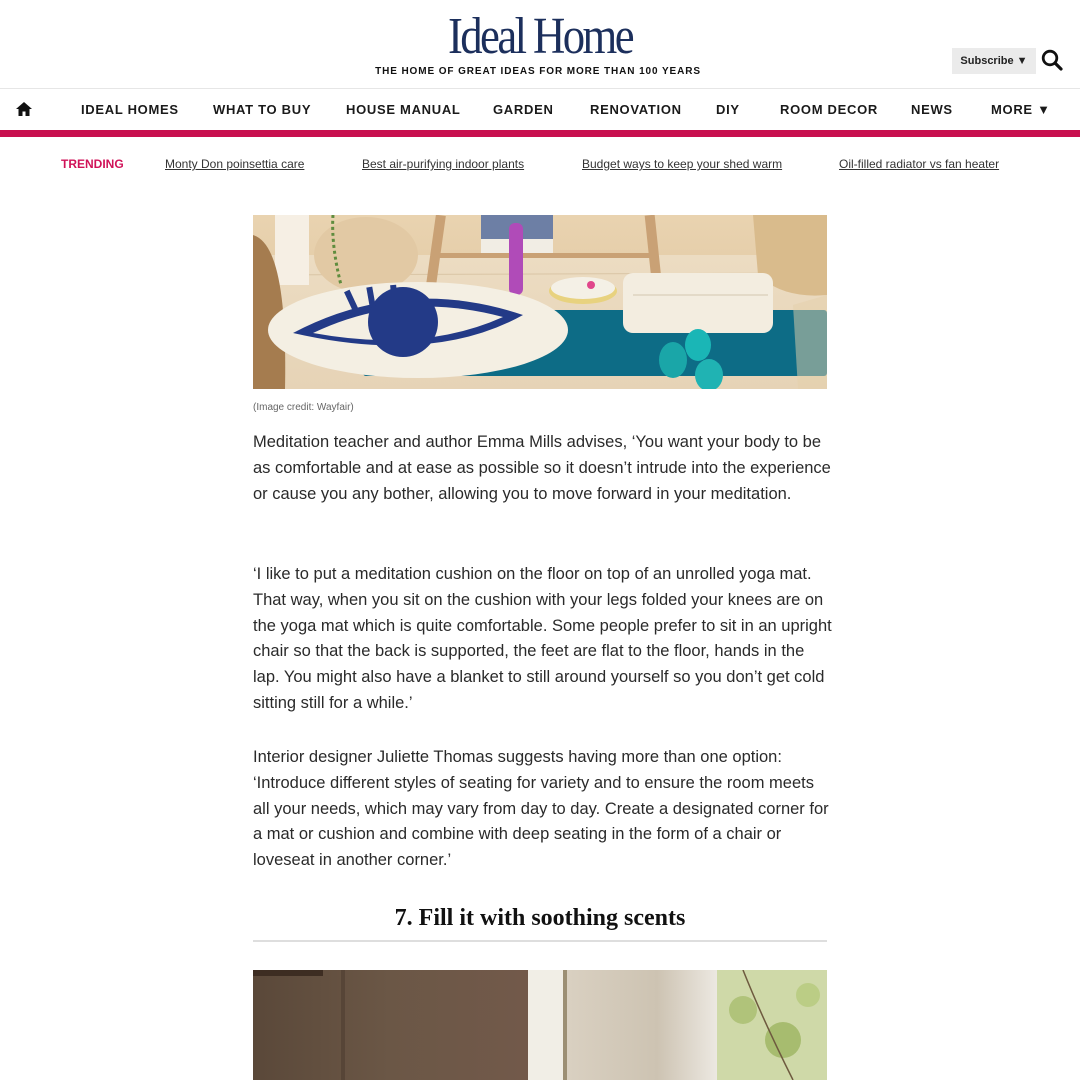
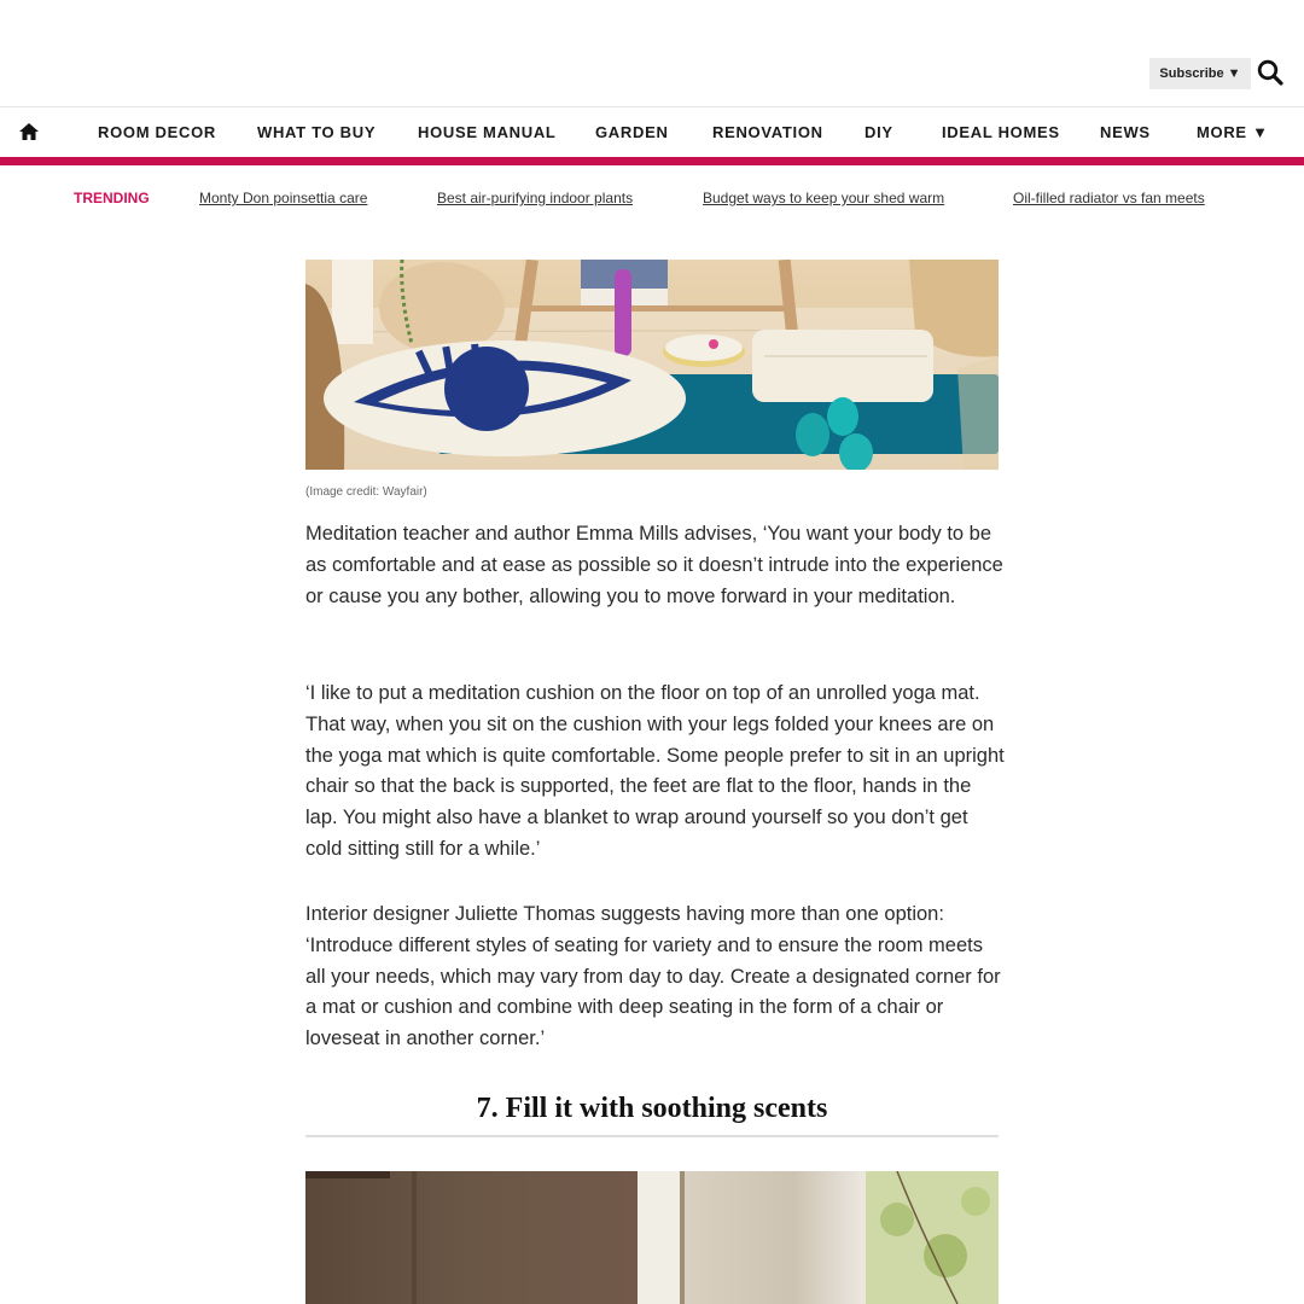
- Ideal Home
- THE HOME OF GREAT IDEAS FOR MORE THAN 100 YEARS
  Subscribe ▼
- IDEAL HOMES
+ ROOM DECOR
  WHAT TO BUY
  HOUSE MANUAL
  GARDEN
  RENOVATION
  DIY
- ROOM DECOR
+ IDEAL HOMES
  NEWS
  MORE ▼
  TRENDING
  Monty Don poinsettia care
  Best air-purifying indoor plants
  Budget ways to keep your shed warm
- Oil-filled radiator vs fan heater
+ Oil-filled radiator vs fan meets
  (Image credit: Wayfair)
  Meditation teacher and author Emma Mills advises, ‘You want your body to be as comfortable and at ease as possible so it doesn’t intrude into the experience or cause you any bother, allowing you to move forward in your meditation.
- ‘I like to put a meditation cushion on the floor on top of an unrolled yoga mat. That way, when you sit on the cushion with your legs folded your knees are on the yoga mat which is quite comfortable. Some people prefer to sit in an upright chair so that the back is supported, the feet are flat to the floor, hands in the lap. You might also have a blanket to still around yourself so you don’t get cold sitting still for a while.’
+ ‘I like to put a meditation cushion on the floor on top of an unrolled yoga mat. That way, when you sit on the cushion with your legs folded your knees are on the yoga mat which is quite comfortable. Some people prefer to sit in an upright chair so that the back is supported, the feet are flat to the floor, hands in the lap. You might also have a blanket to wrap around yourself so you don’t get cold sitting still for a while.’
  Interior designer Juliette Thomas suggests having more than one option: ‘Introduce different styles of seating for variety and to ensure the room meets all your needs, which may vary from day to day. Create a designated corner for a mat or cushion and combine with deep seating in the form of a chair or loveseat in another corner.’
  7. Fill it with soothing scents
